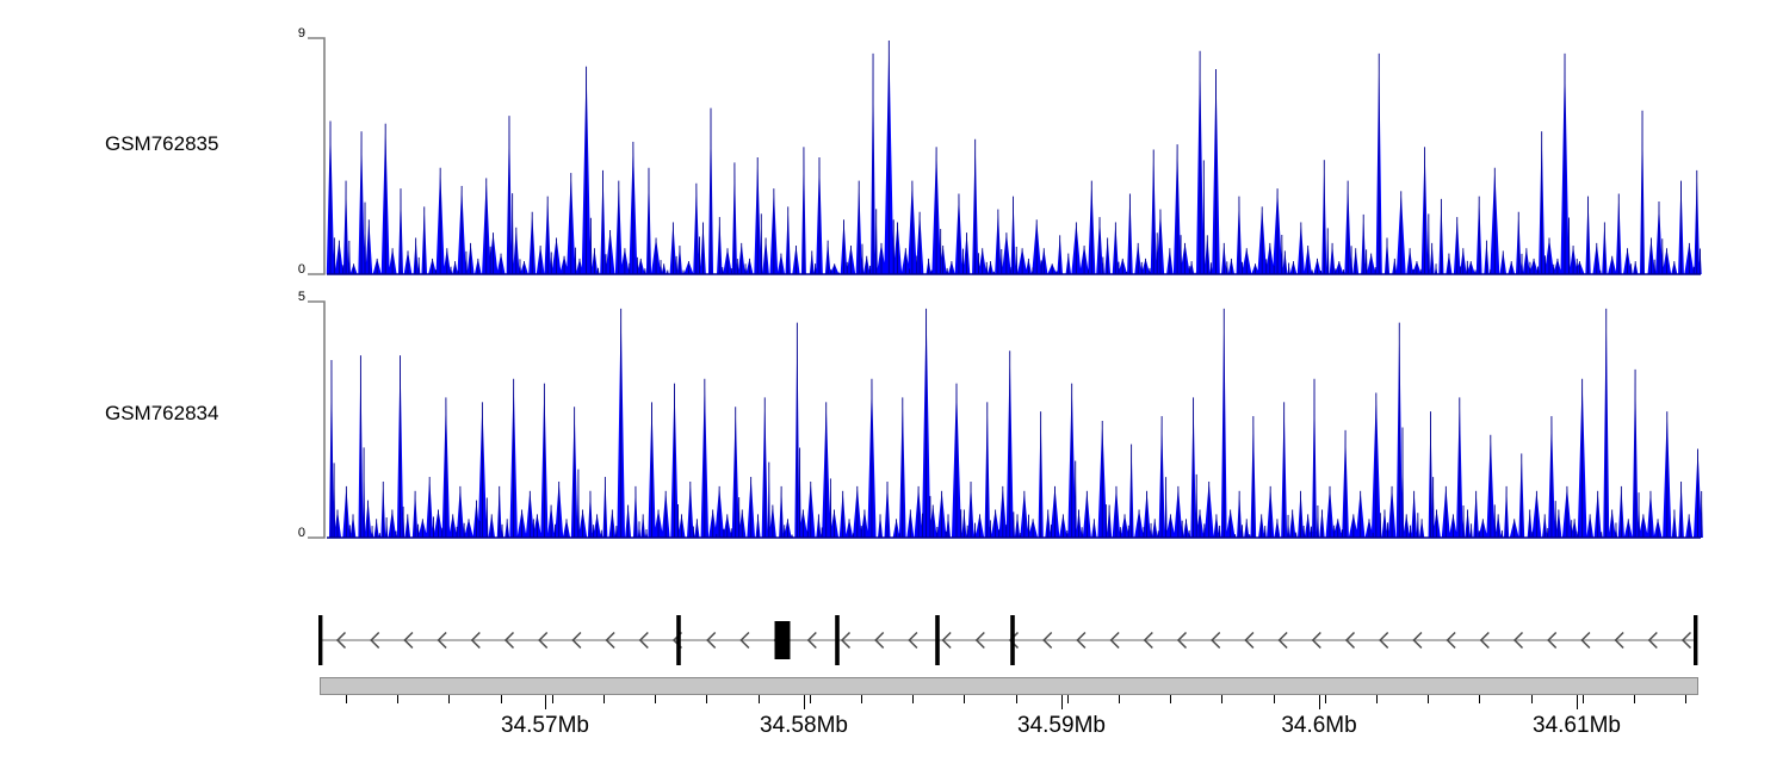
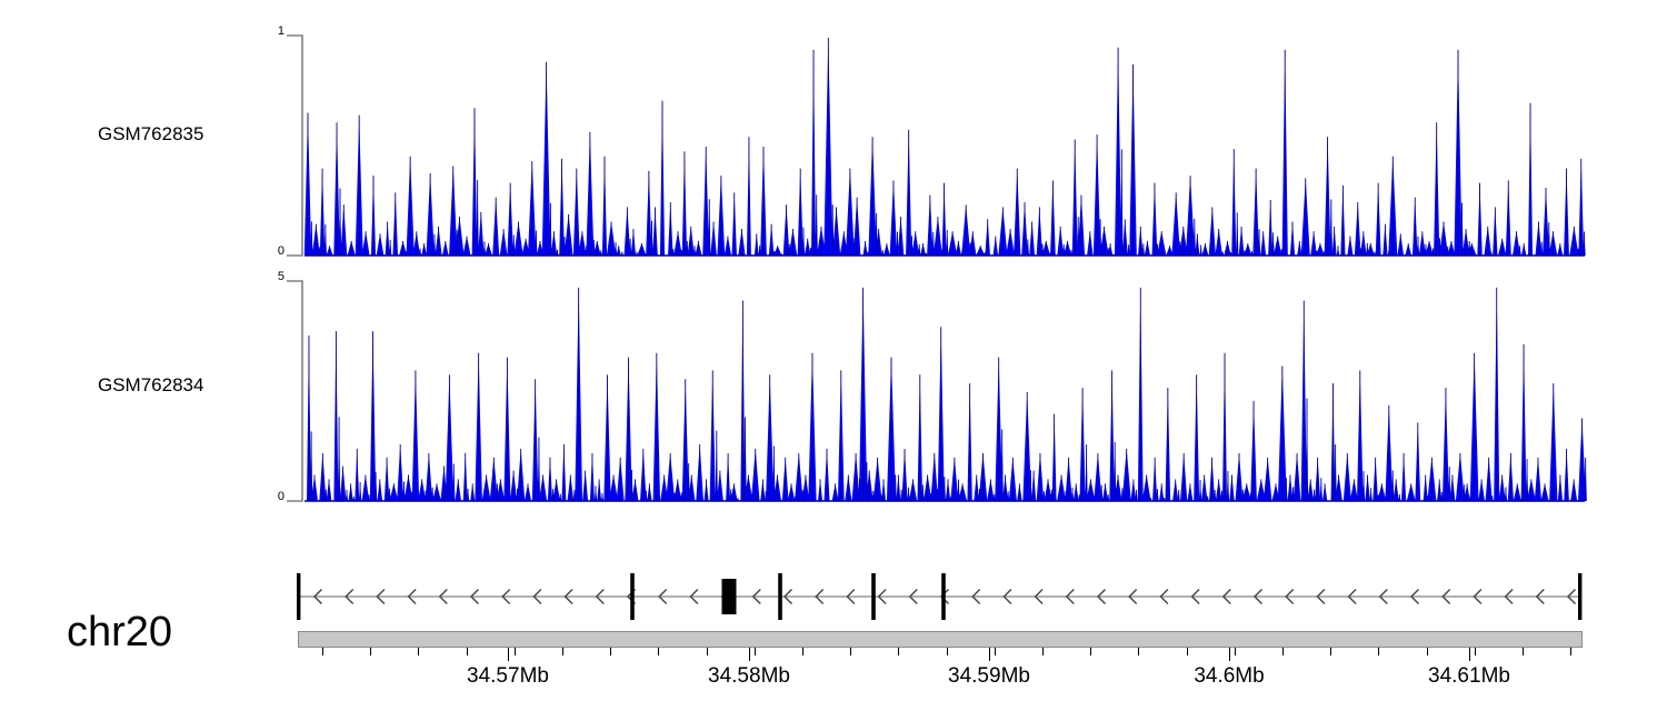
  GSM762835
- 9
+ 1
  0
  GSM762834
  5
  0
+ chr20
  34.57Mb
  34.58Mb
  34.59Mb
  34.6Mb
  34.61Mb
